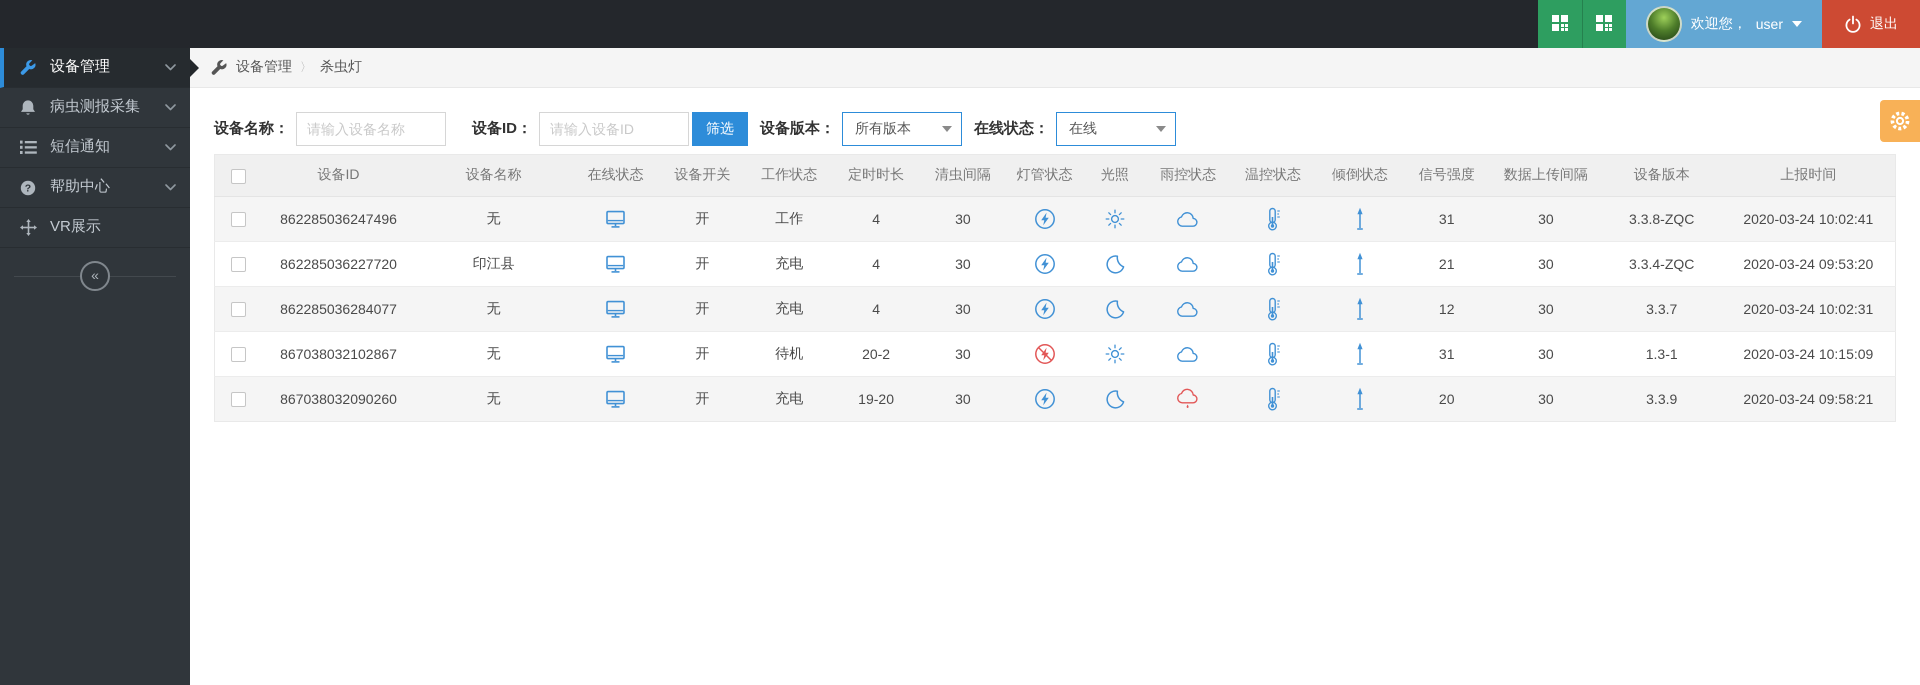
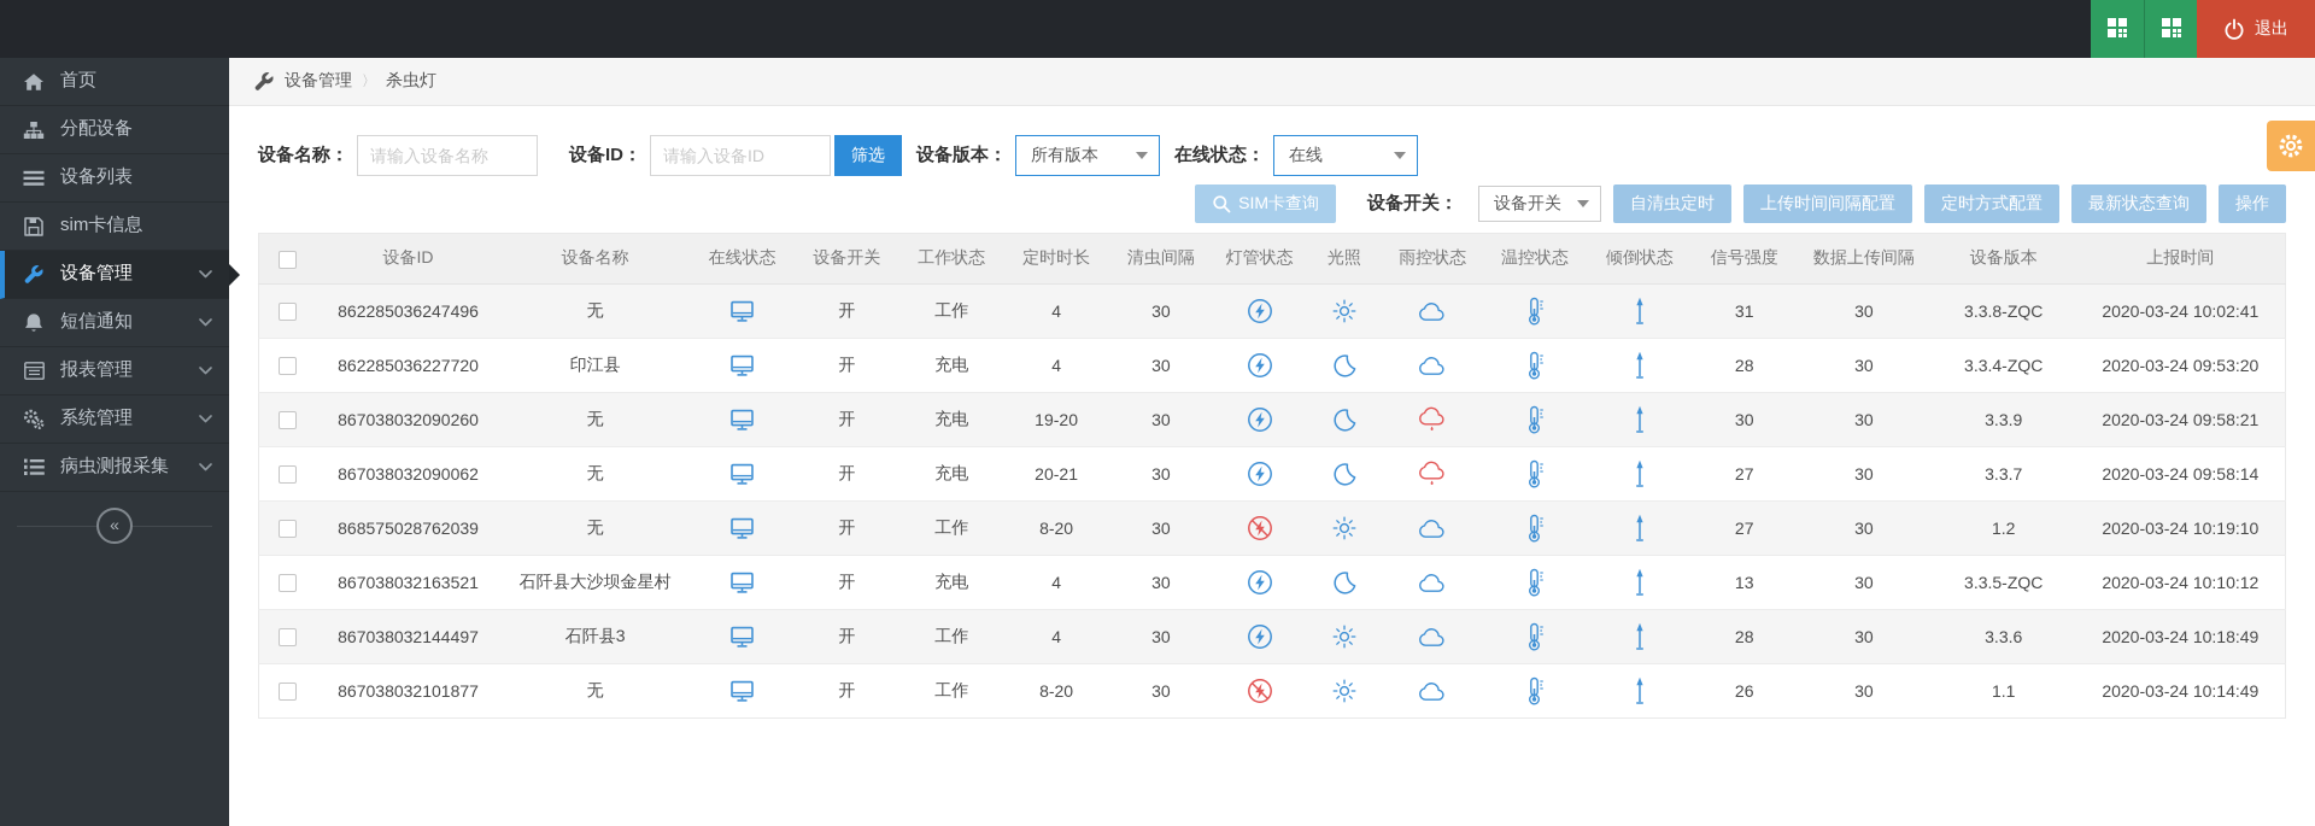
- 欢迎您，
- user
  退出
+ 首页
+ 分配设备
+ 设备列表
+ sim卡信息
  设备管理
- 病虫测报采集
+ 短信通知
+ 报表管理
+ 系统管理
- 短信通知
+ 病虫测报采集
- ?
- 帮助中心
- VR展示
  «
  设备管理
  〉
  杀虫灯
  设备名称：
  请输入设备名称
  设备ID：
  请输入设备ID
  筛选
  设备版本：
  所有版本
  在线状态：
  在线
+ SIM卡查询
+ 设备开关：
+ 设备开关
+ 自清虫定时
+ 上传时间间隔配置
+ 定时方式配置
+ 最新状态查询
+ 操作
  	设备ID	设备名称	在线状态	设备开关	工作状态	定时时长	清虫间隔	灯管状态	光照	雨控状态	温控状态	倾倒状态	信号强度	数据上传间隔	设备版本	上报时间
  	862285036247496	无		开	工作	4	30						31	30	3.3.8-ZQC	2020-03-24 10:02:41
- 	862285036227720	印江县		开	充电	4	30						21	30	3.3.4-ZQC	2020-03-24 09:53:20
+ 	862285036227720	印江县		开	充电	4	30						28	30	3.3.4-ZQC	2020-03-24 09:53:20
- 	862285036284077	无		开	充电	4	30						12	30	3.3.7	2020-03-24 10:02:31
- 	867038032102867	无		开	待机	20-2	30						31	30	1.3-1	2020-03-24 10:15:09
- 	867038032090260	无		开	充电	19-20	30						20	30	3.3.9	2020-03-24 09:58:21
+ 	867038032090260	无		开	充电	19-20	30						30	30	3.3.9	2020-03-24 09:58:21
+ 	867038032090062	无		开	充电	20-21	30						27	30	3.3.7	2020-03-24 09:58:14
+ 	868575028762039	无		开	工作	8-20	30						27	30	1.2	2020-03-24 10:19:10
+ 	867038032163521	石阡县大沙坝金星村		开	充电	4	30						13	30	3.3.5-ZQC	2020-03-24 10:10:12
+ 	867038032144497	石阡县3		开	工作	4	30						28	30	3.3.6	2020-03-24 10:18:49
+ 	867038032101877	无		开	工作	8-20	30						26	30	1.1	2020-03-24 10:14:49
